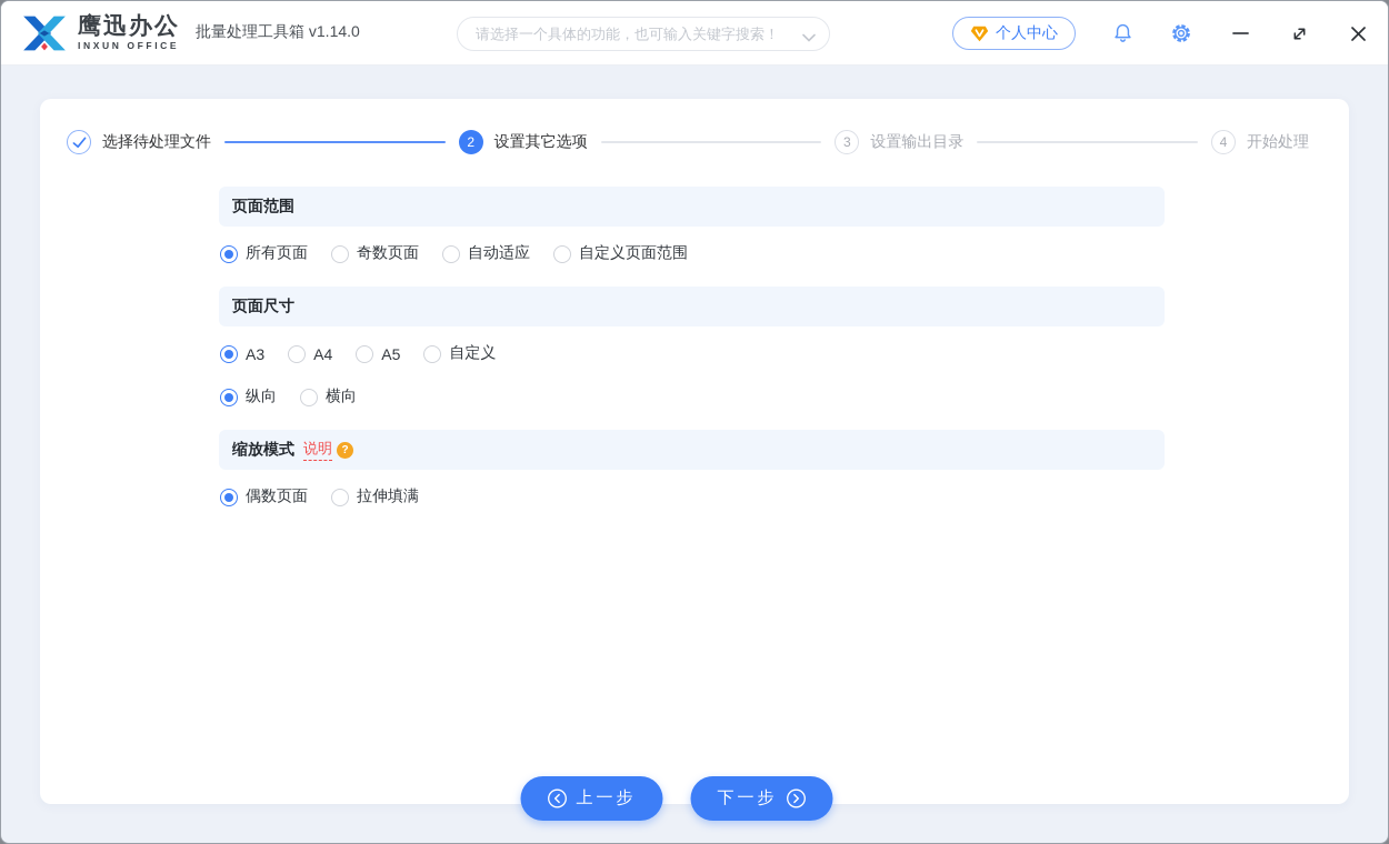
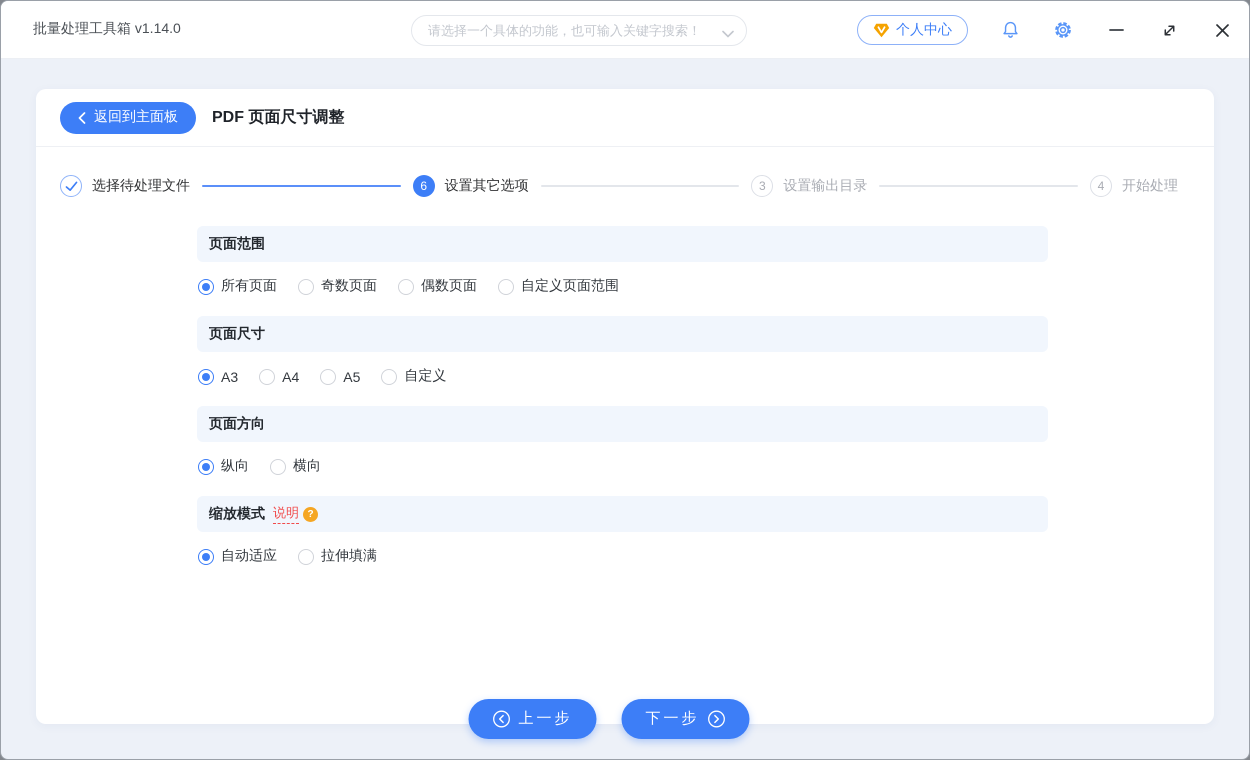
- 鹰迅办公
- INXUN OFFICE
  批量处理工具箱 v1.14.0
  请选择一个具体的功能，也可输入关键字搜索！
  个人中心
+ 返回到主面板
+ PDF 页面尺寸调整
  选择待处理文件
- 2
+ 6
  设置其它选项
  3
  设置输出目录
  4
  开始处理
  页面范围
  所有页面
  奇数页面
- 自动适应
+ 偶数页面
  自定义页面范围
  页面尺寸
  A3
  A4
  A5
  自定义
+ 页面方向
  纵向
  横向
  缩放模式
  说明
  ?
- 偶数页面
+ 自动适应
  拉伸填满
  上一步
  下一步
